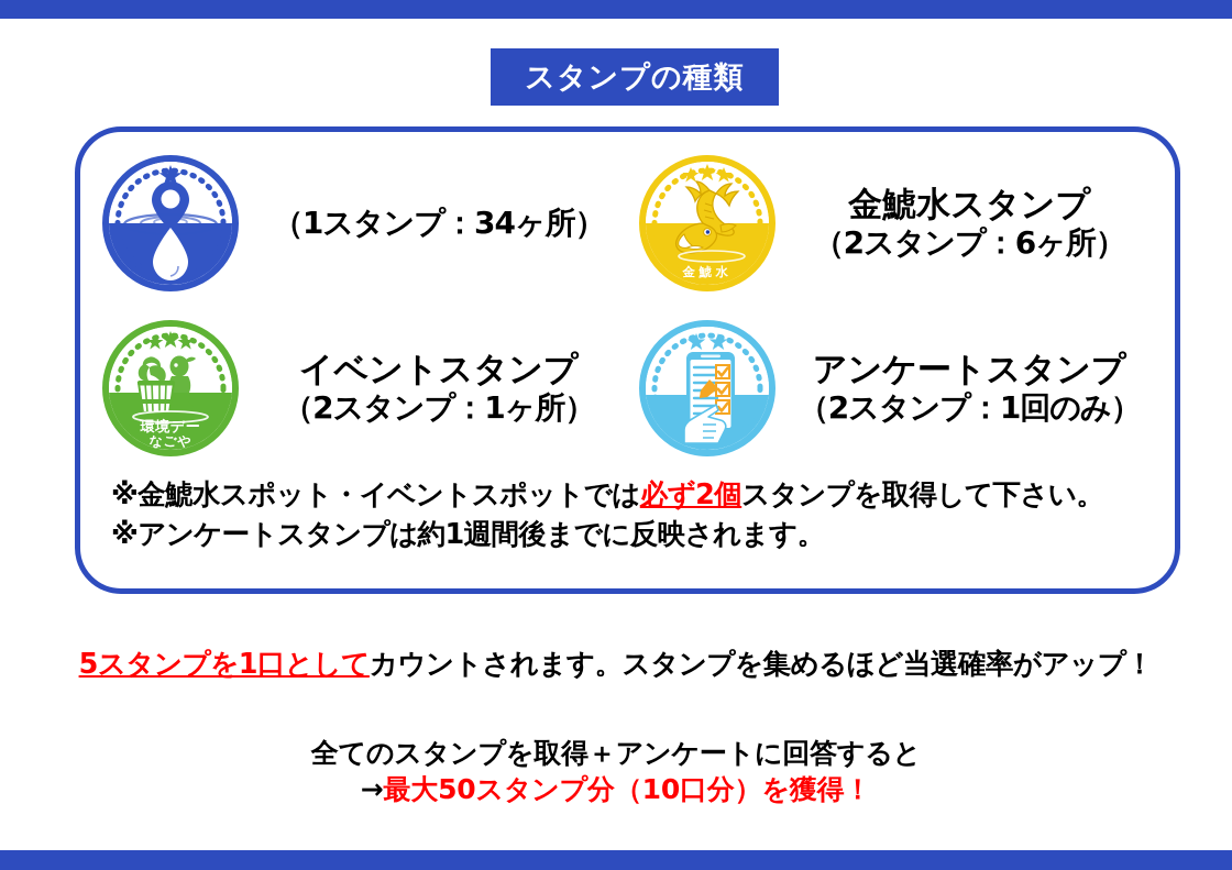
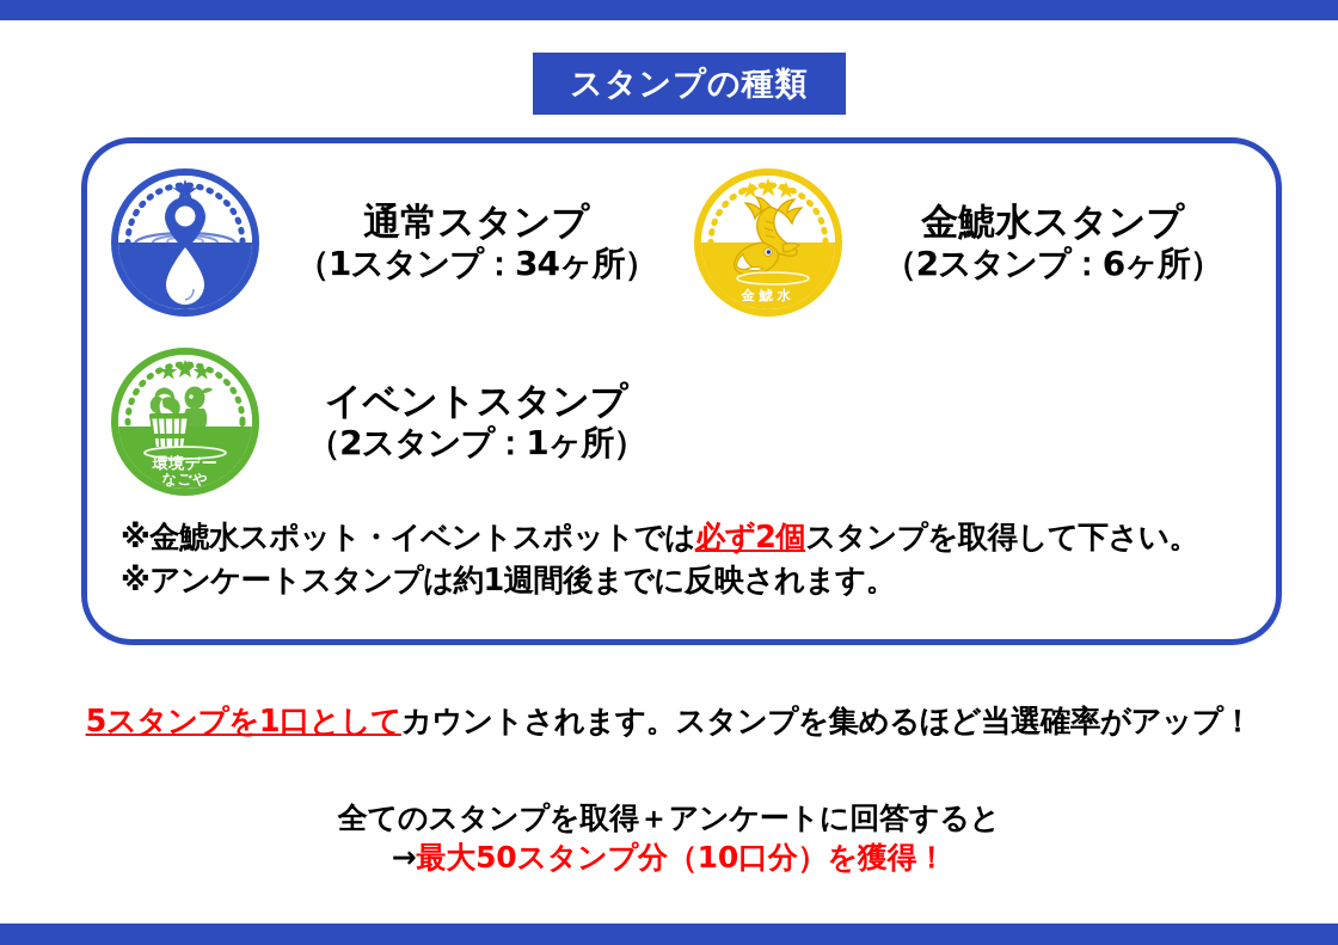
  スタンプの種類
+ 通常スタンプ
  （1スタンプ：34ヶ所）
  金鯱水
  金鯱水スタンプ
  （2スタンプ：6ヶ所）
  環境デー
  なごや
  イベントスタンプ
  （2スタンプ：1ヶ所）
- アンケートスタンプ
- （2スタンプ：1回のみ）
  ※金鯱水スポット・イベントスポットでは必ず2個スタンプを取得して下さい。
  ※アンケートスタンプは約1週間後までに反映されます。
  5スタンプを1口としてカウントされます。スタンプを集めるほど当選確率がアップ！
  全てのスタンプを取得＋アンケートに回答すると
  →最大50スタンプ分（10口分）を獲得！
